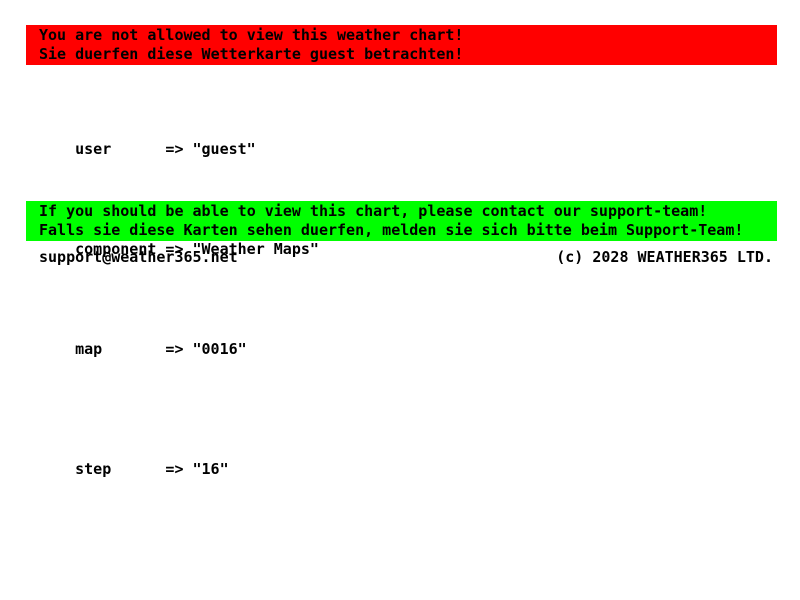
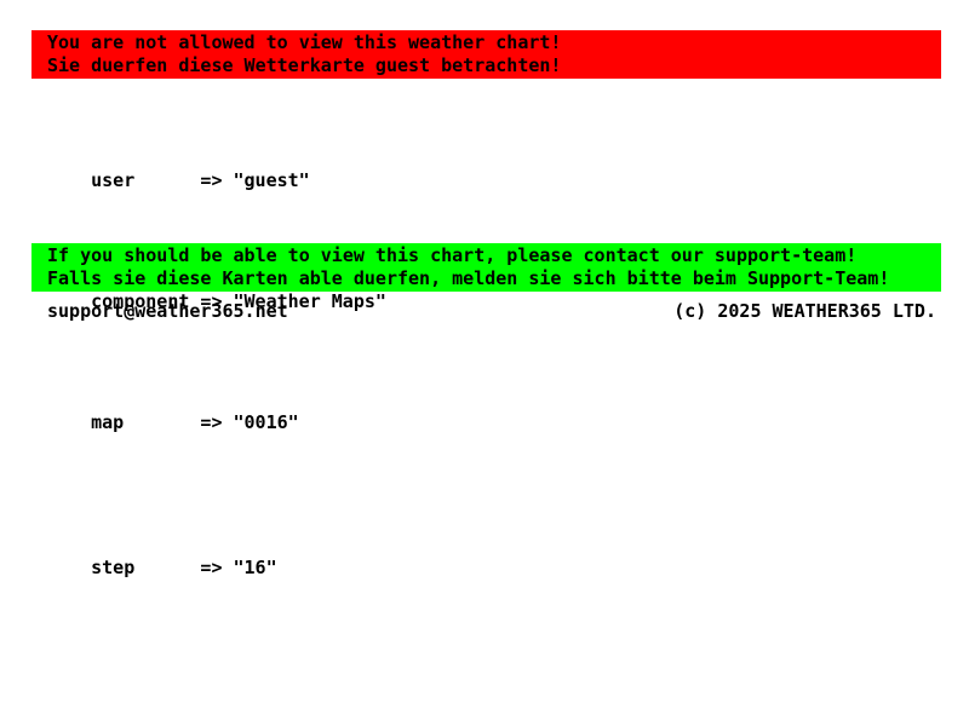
  You are not allowed to view this weather chart!
  Sie duerfen diese Wetterkarte guest betrachten!
  user => "guest"
  component => "Weather Maps"
  map => "0016"
  step => "16"
  If you should be able to view this chart, please contact our support-team!
- Falls sie diese Karten sehen duerfen, melden sie sich bitte beim Support-Team!
+ Falls sie diese Karten able duerfen, melden sie sich bitte beim Support-Team!
  support@weather365.net
- (c) 2028 WEATHER365 LTD.
+ (c) 2025 WEATHER365 LTD.
